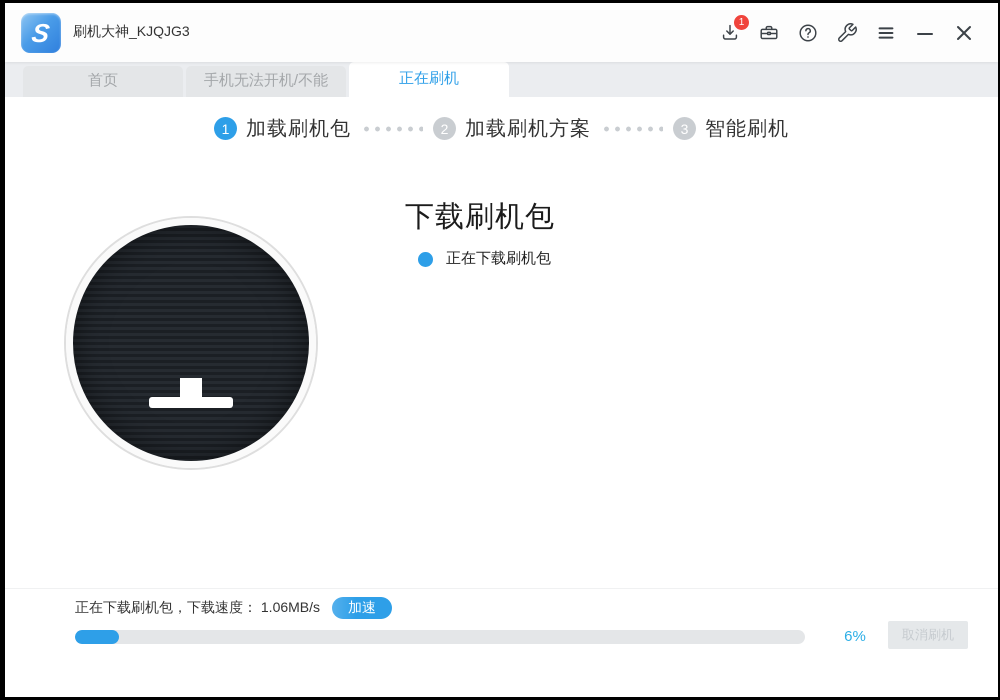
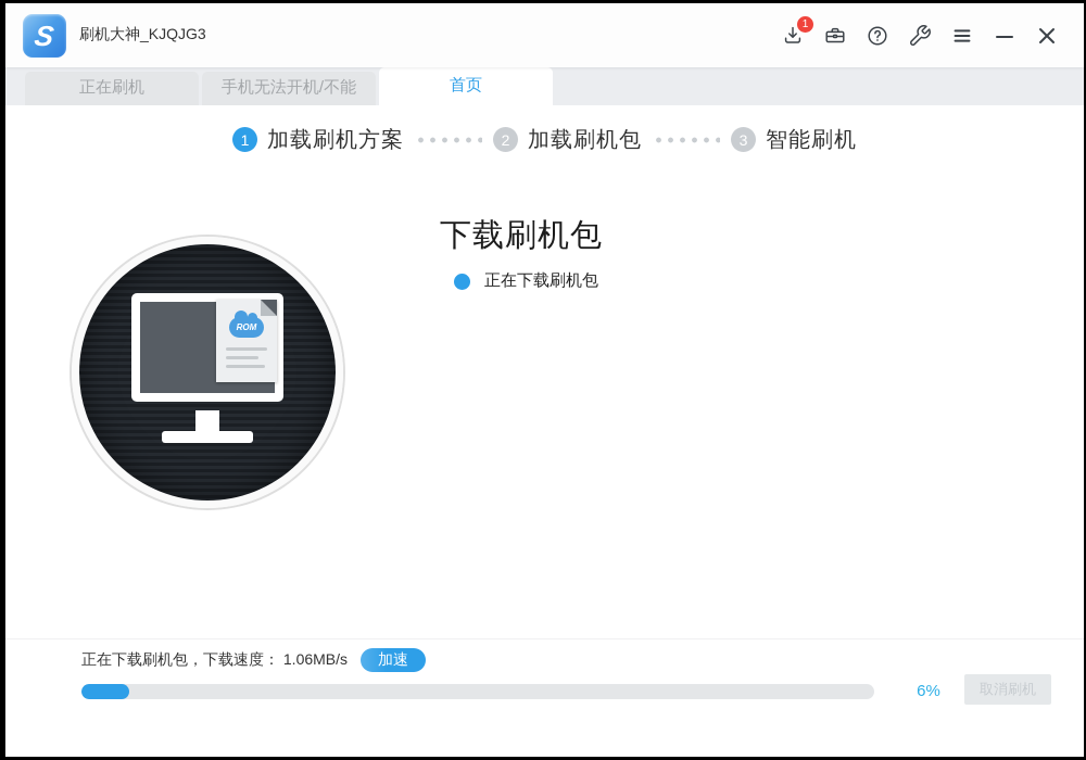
  刷机大神_KJQJG3
  1
- 首页
+ 正在刷机
  手机无法开机/不能
- 正在刷机
+ 首页
  1
- 加载刷机包
+ 加载刷机方案
  2
- 加载刷机方案
+ 加载刷机包
  3
  智能刷机
+ ROM
  下载刷机包
  正在下载刷机包
  正在下载刷机包，下载速度： 1.06MB/s
  加速
  6%
  取消刷机
